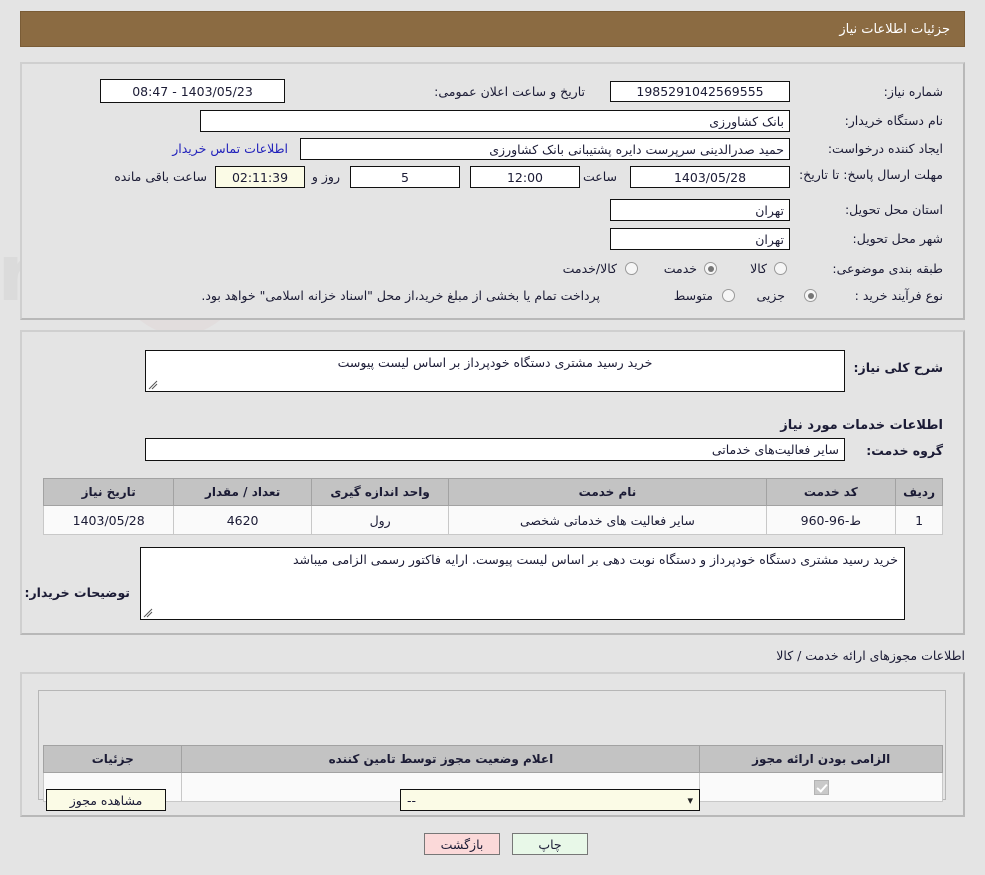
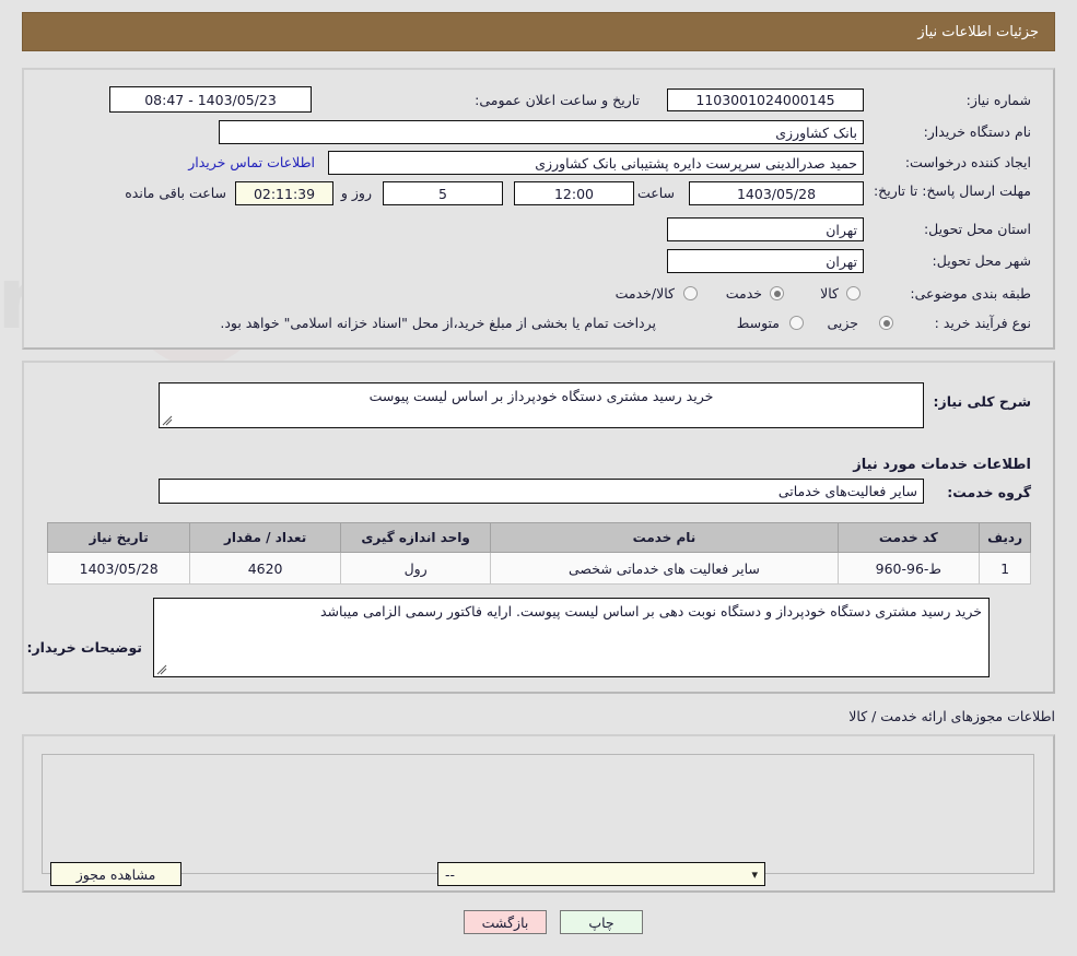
  جزئیات اطلاعات نیاز
  شماره نیاز:
- 1985291042569555
+ 1103001024000145
  تاریخ و ساعت اعلان عمومی:
  1403/05/23 - 08:47
  نام دستگاه خریدار:
  بانک کشاورزی
  ایجاد کننده درخواست:
  حمید صدرالدینی سرپرست دایره پشتیبانی بانک کشاورزی
  اطلاعات تماس خریدار
  مهلت ارسال پاسخ: تا تاریخ:
  1403/05/28
  ساعت
  12:00
  5
  روز و
  02:11:39
  ساعت باقی مانده
  استان محل تحویل:
  تهران
  شهر محل تحویل:
  تهران
  طبقه بندی موضوعی:
  کالا
  خدمت
  کالا/خدمت
  نوع فرآیند خرید :
  جزیی
  متوسط
  پرداخت تمام یا بخشی از مبلغ خرید،از محل "اسناد خزانه اسلامی" خواهد بود.
  شرح کلی نیاز:
  خرید رسید مشتری دستگاه خودپرداز بر اساس لیست پیوست
  اطلاعات خدمات مورد نیاز
  گروه خدمت:
  سایر فعالیت‌های خدماتی
  ردیف	کد خدمت	نام خدمت	واحد اندازه گیری	تعداد / مقدار	تاریخ نیاز
  1	ط-96-960	سایر فعالیت های خدماتی شخصی	رول	4620	1403/05/28
  توضیحات خریدار:
  خرید رسید مشتری دستگاه خودپرداز و دستگاه نوبت دهی بر اساس لیست پیوست. ارایه فاکتور رسمی الزامی میباشد
  اطلاعات مجوزهای ارائه خدمت / کالا
- الزامی بودن ارائه مجوز	اعلام وضعیت مجوز توسط تامین کننده	جزئیات
  ▾
  --
  مشاهده مجوز
  چاپ
  بازگشت
